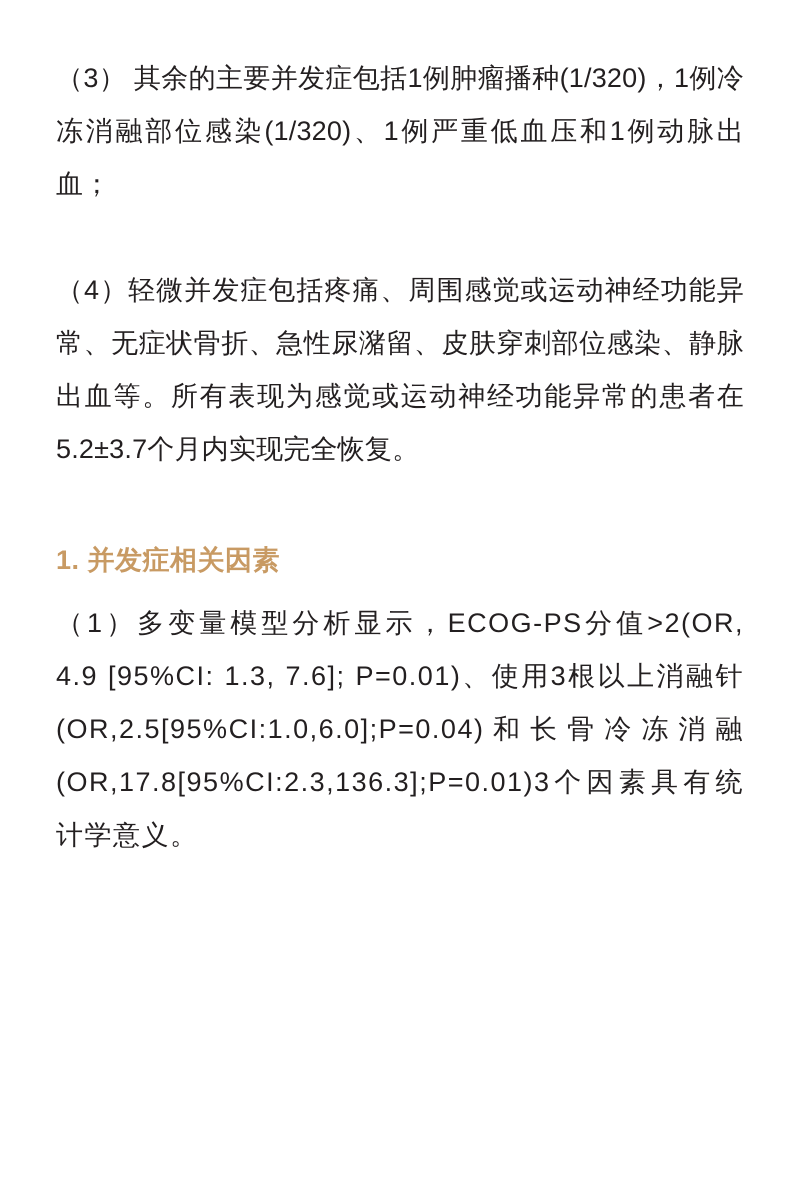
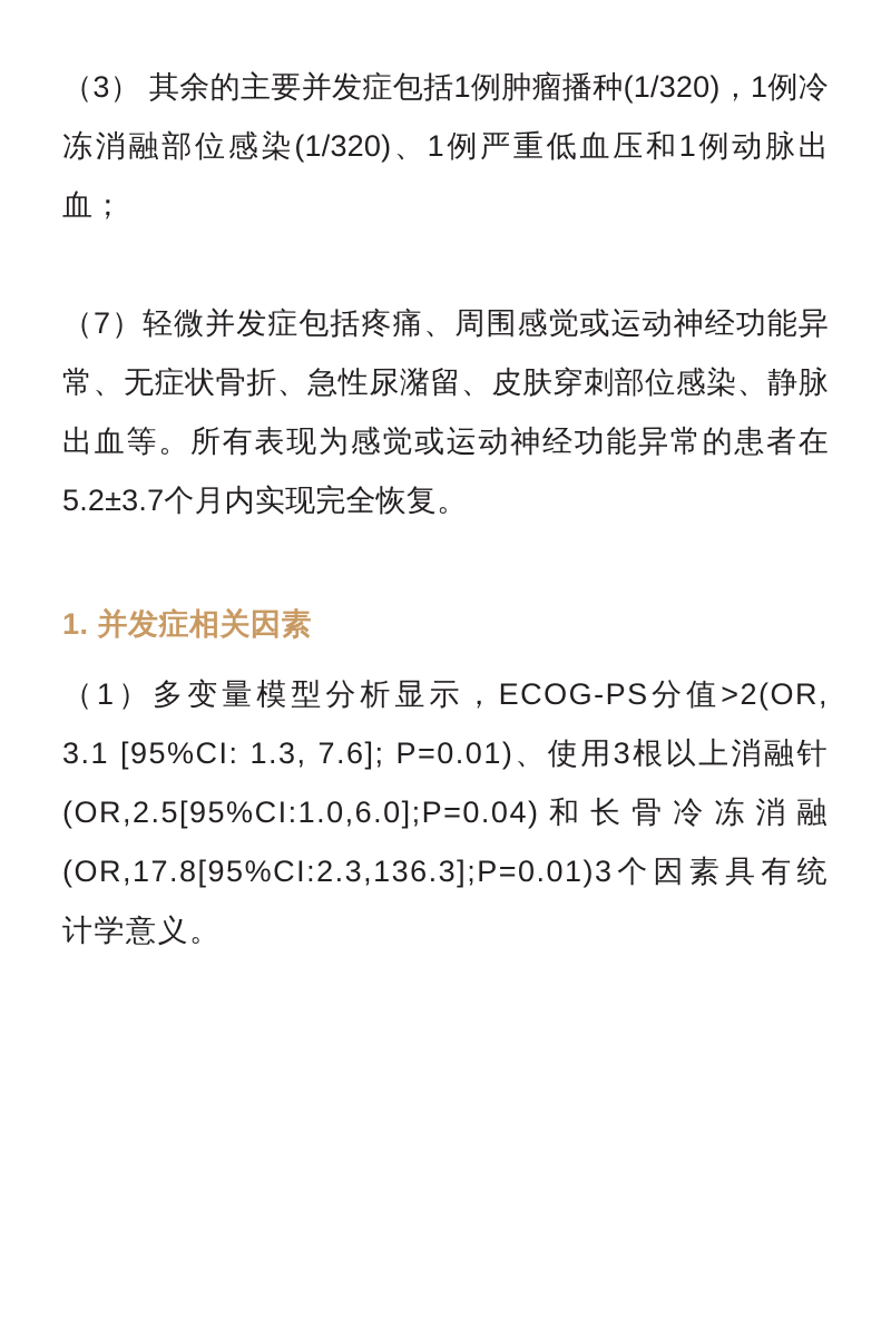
  （3） 其余的主要并发症包括1例肿瘤播种(1/320)，1例冷冻消融部位感染(1/320)、1例严重低血压和1例动脉出血；
- （4）轻微并发症包括疼痛、周围感觉或运动神经功能异常、无症状骨折、急性尿潴留、皮肤穿刺部位感染、静脉出血等。所有表现为感觉或运动神经功能异常的患者在5.2±3.7个月内实现完全恢复。
+ （7）轻微并发症包括疼痛、周围感觉或运动神经功能异常、无症状骨折、急性尿潴留、皮肤穿刺部位感染、静脉出血等。所有表现为感觉或运动神经功能异常的患者在5.2±3.7个月内实现完全恢复。
  1. 并发症相关因素
- （1）多变量模型分析显示，ECOG-PS分值>2(OR, 4.9 [95%CI: 1.3, 7.6]; P=0.01)、使用3根以上消融针(OR,2.5[95%CI:1.0,6.0];P=0.04)和长骨冷冻消融(OR,17.8[95%CI:2.3,136.3];P=0.01)3个因素具有统计学意义。
+ （1）多变量模型分析显示，ECOG-PS分值>2(OR, 3.1 [95%CI: 1.3, 7.6]; P=0.01)、使用3根以上消融针(OR,2.5[95%CI:1.0,6.0];P=0.04)和长骨冷冻消融(OR,17.8[95%CI:2.3,136.3];P=0.01)3个因素具有统计学意义。
